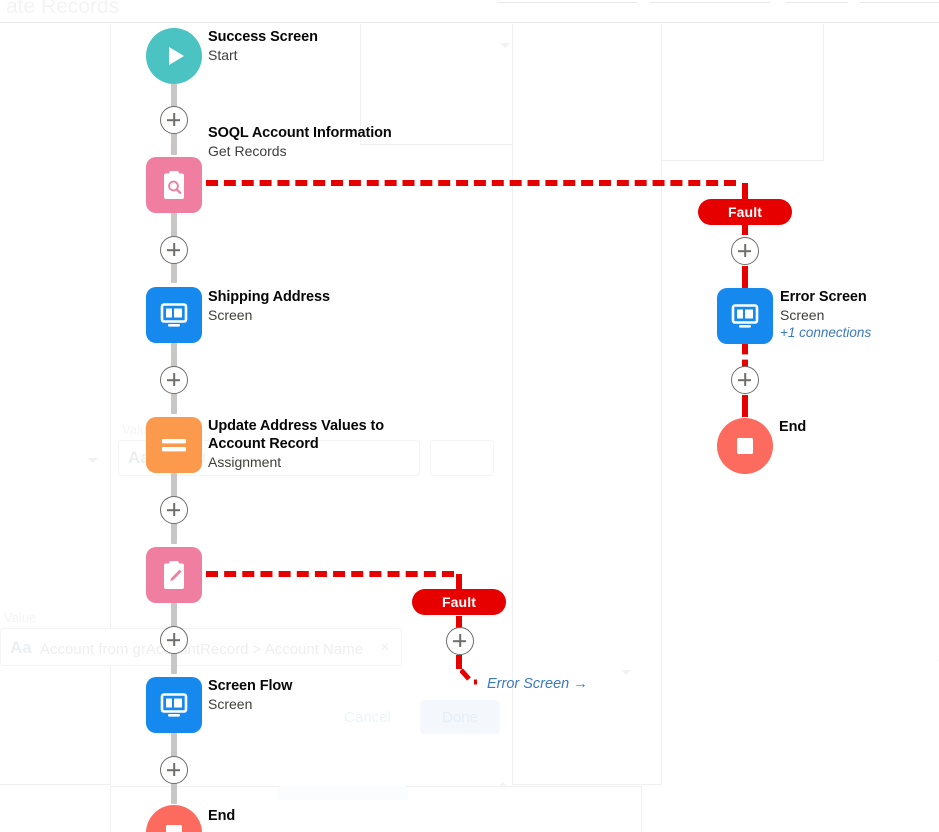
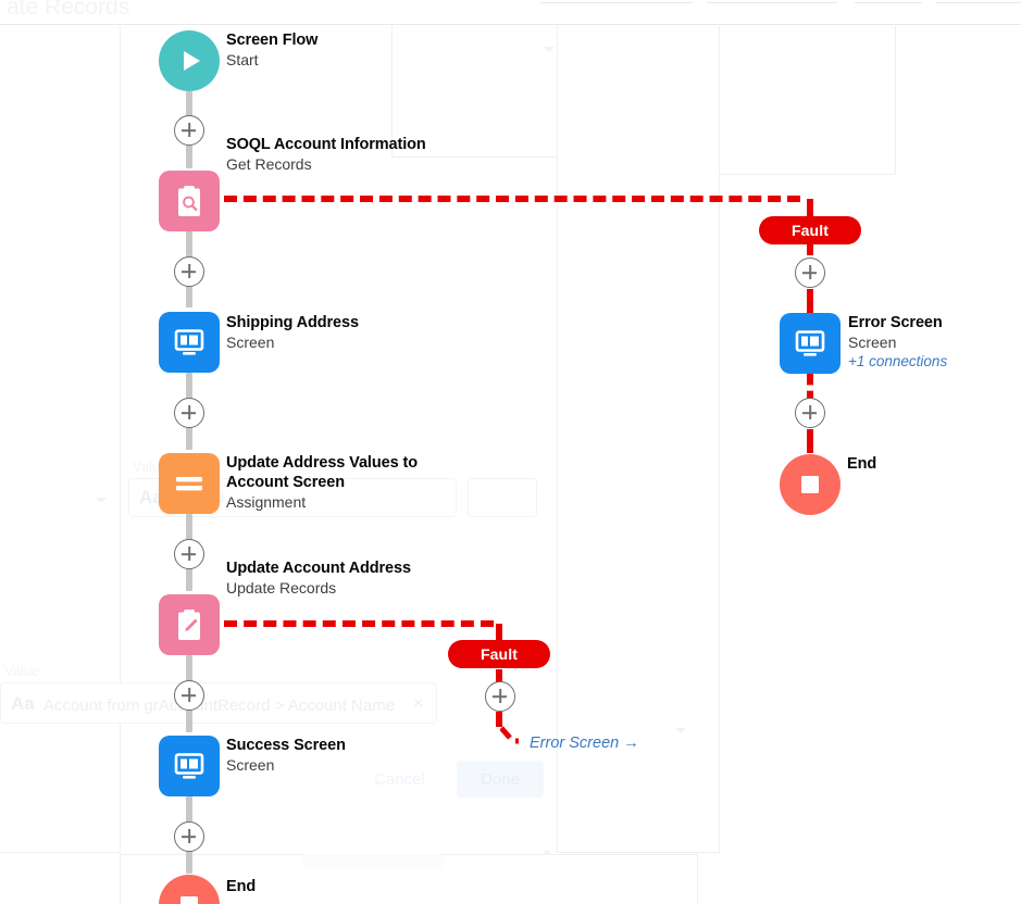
  Valu
  Aa
  Account from grAcntRecord > Account Name
- Success Screen
+ Screen Flow
  Start
  SOQL Account Information
  Get Records
  Shipping Address
  Screen
- Update Address Values to Account Record
+ Update Address Values to Account Screen
  Assignment
+ Update Account Address
+ Update Records
- Screen Flow
+ Success Screen
  Screen
  End
  Fault
  Error Screen
  Screen
  +1 connections
  End
  Fault
  Error Screen →
